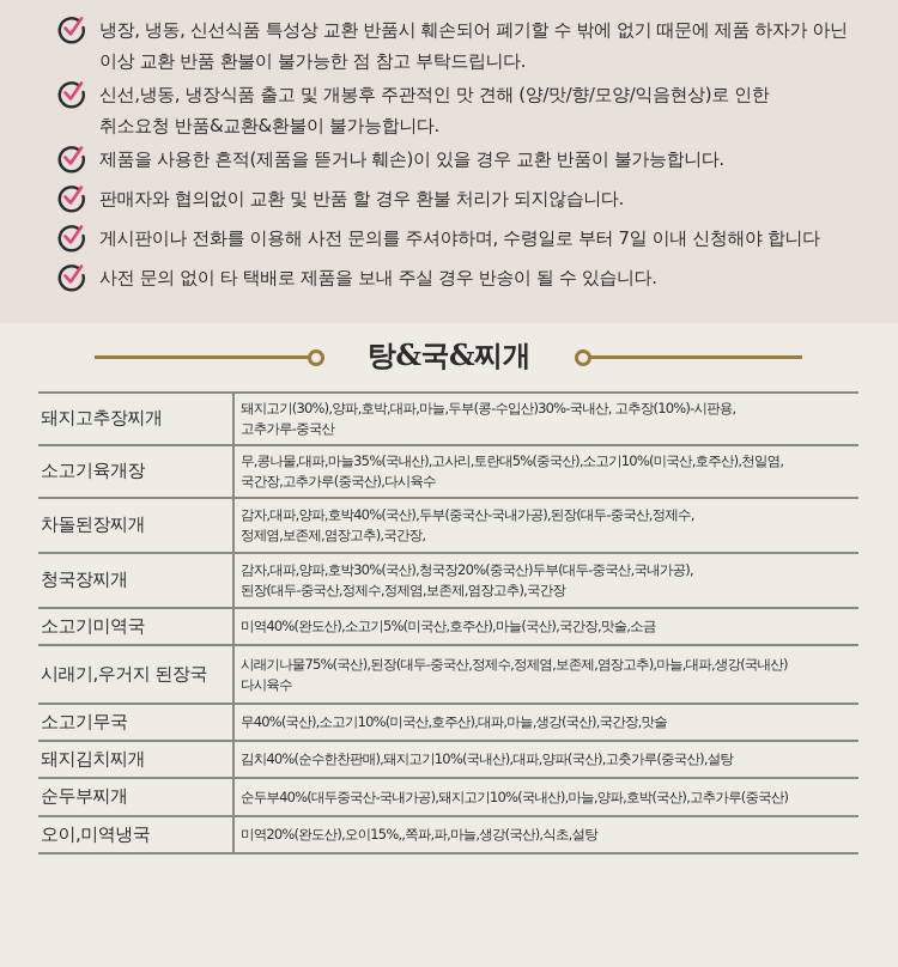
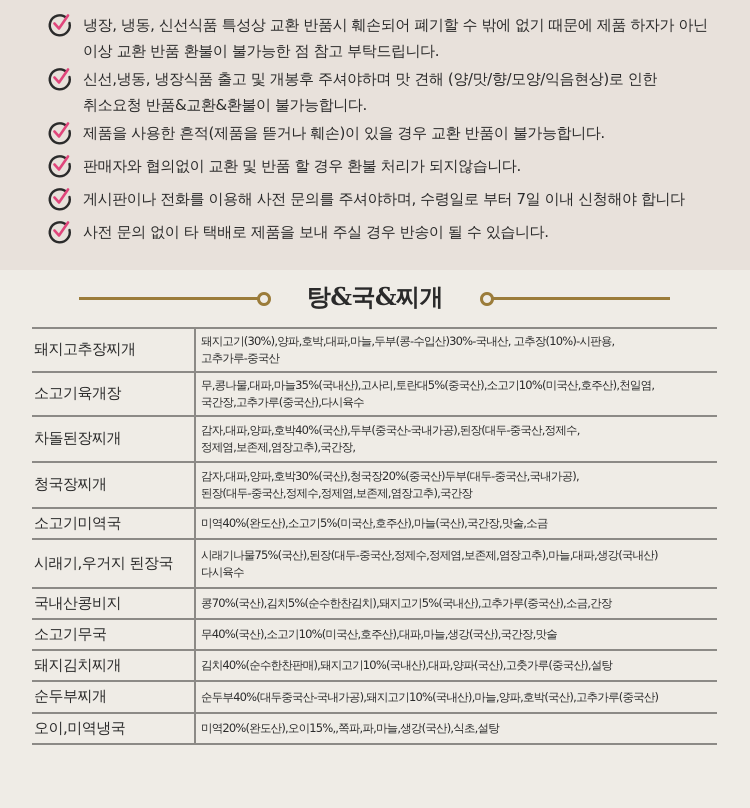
  냉장, 냉동, 신선식품 특성상 교환 반품시 훼손되어 폐기할 수 밖에 없기 때문에 제품 하자가 아닌
  이상 교환 반품 환불이 불가능한 점 참고 부탁드립니다.
- 신선,냉동, 냉장식품 출고 및 개봉후 주관적인 맛 견해 (양/맛/향/모양/익음현상)로 인한
+ 신선,냉동, 냉장식품 출고 및 개봉후 주셔야하며 맛 견해 (양/맛/향/모양/익음현상)로 인한
  취소요청 반품&교환&환불이 불가능합니다.
  제품을 사용한 흔적(제품을 뜯거나 훼손)이 있을 경우 교환 반품이 불가능합니다.
  판매자와 협의없이 교환 및 반품 할 경우 환불 처리가 되지않습니다.
  게시판이나 전화를 이용해 사전 문의를 주셔야하며, 수령일로 부터 7일 이내 신청해야 합니다
  사전 문의 없이 타 택배로 제품을 보내 주실 경우 반송이 될 수 있습니다.
  탕&국&찌개
  돼지고추장찌개	돼지고기(30%),양파,호박,대파,마늘,두부(콩-수입산)30%-국내산, 고추장(10%)-시판용, 고추가루-중국산
  소고기육개장	무,콩나물,대파,마늘35%(국내산),고사리,토란대5%(중국산),소고기10%(미국산,호주산),천일염, 국간장,고추가루(중국산),다시육수
  차돌된장찌개	감자,대파,양파,호박40%(국산),두부(중국산-국내가공),된장(대두-중국산,정제수, 정제염,보존제,염장고추),국간장,
  청국장찌개	감자,대파,양파,호박30%(국산),청국장20%(중국산)두부(대두-중국산,국내가공), 된장(대두-중국산,정제수,정제염,보존제,염장고추),국간장
  소고기미역국	미역40%(완도산),소고기5%(미국산,호주산),마늘(국산),국간장,맛술,소금
  시래기,우거지 된장국	시래기나물75%(국산),된장(대두-중국산,정제수,정제염,보존제,염장고추),마늘,대파,생강(국내산) 다시육수
+ 국내산콩비지	콩70%(국산),김치5%(순수한찬김치),돼지고기5%(국내산),고추가루(중국산),소금,간장
  소고기무국	무40%(국산),소고기10%(미국산,호주산),대파,마늘,생강(국산),국간장,맛술
  돼지김치찌개	김치40%(순수한찬판매),돼지고기10%(국내산),대파,양파(국산),고춧가루(중국산),설탕
  순두부찌개	순두부40%(대두중국산-국내가공),돼지고기10%(국내산),마늘,양파,호박(국산),고추가루(중국산)
  오이,미역냉국	미역20%(완도산),오이15%,,쪽파,파,마늘,생강(국산),식초,설탕
